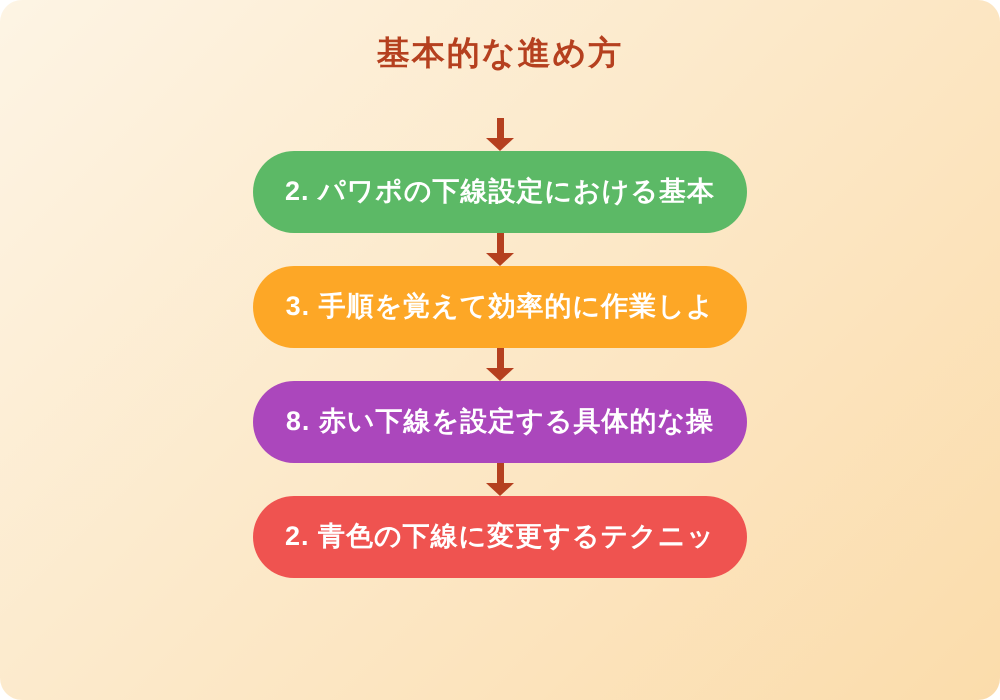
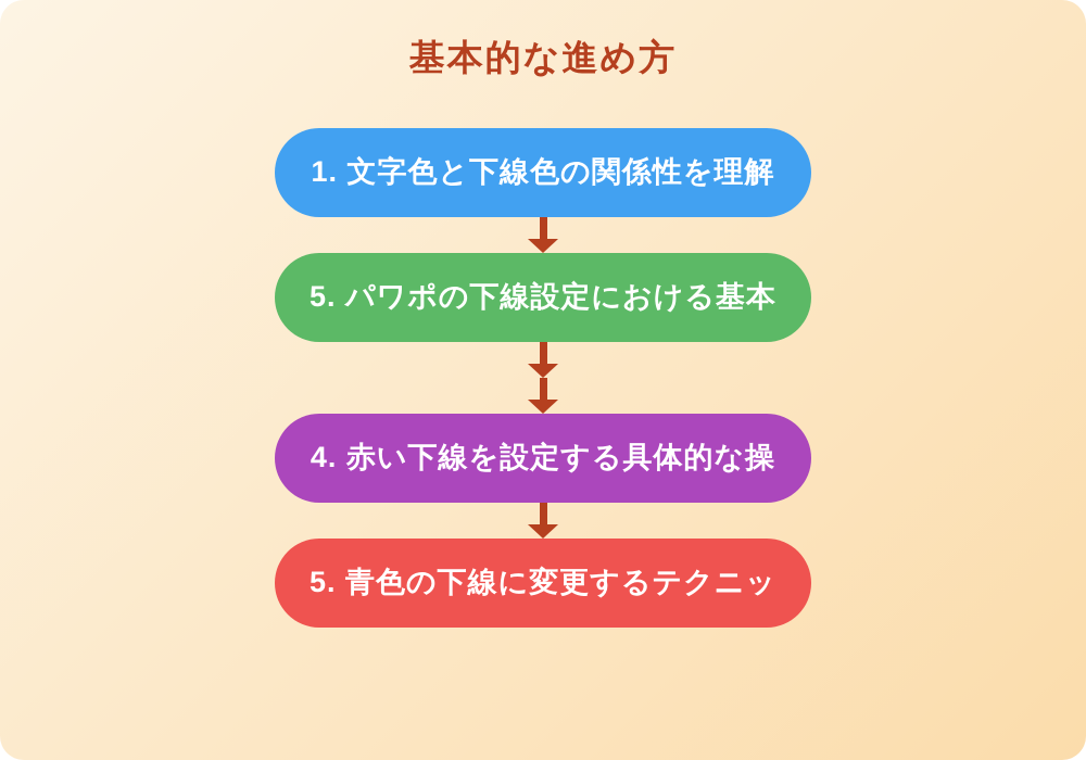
  基本的な進め方
+ 1. 文字色と下線色の関係性を理解
- 2. パワポの下線設定における基本
+ 5. パワポの下線設定における基本
- 3. 手順を覚えて効率的に作業しよ
- 8. 赤い下線を設定する具体的な操
+ 4. 赤い下線を設定する具体的な操
- 2. 青色の下線に変更するテクニッ
+ 5. 青色の下線に変更するテクニッ
